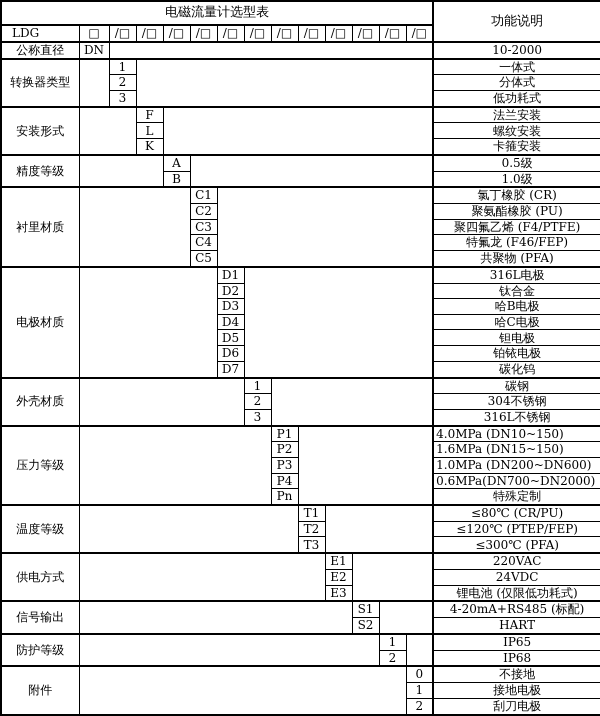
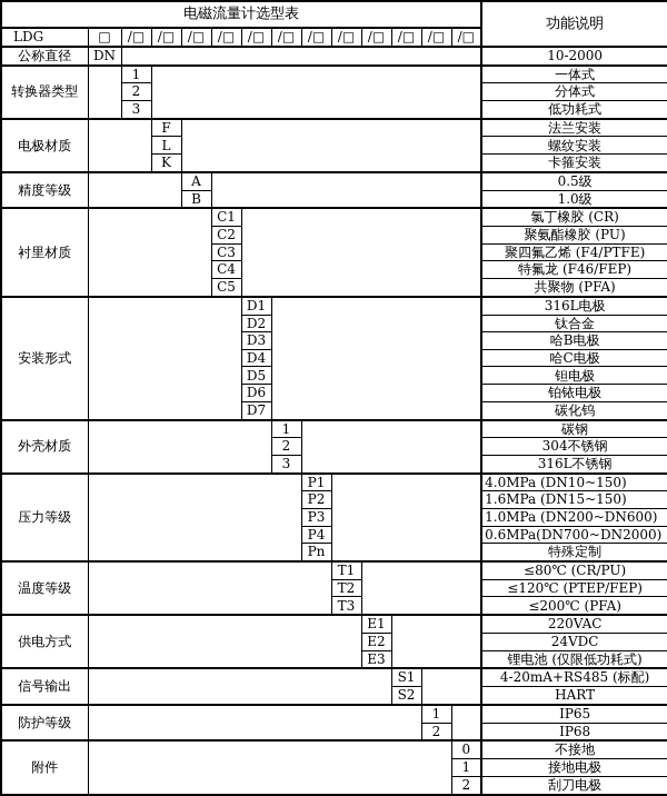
  电磁流量计选型表	功能说明
  LDG	□	/□	/□	/□	/□	/□	/□	/□	/□	/□	/□	/□	/□
  公称直径	DN		10-2000
  转换器类型		1		一体式
  2	分体式
  3	低功耗式
- 安装形式		F		法兰安装
+ 电极材质		F		法兰安装
  L	螺纹安装
  K	卡箍安装
  精度等级		A		0.5级
  B	1.0级
  衬里材质		C1		氯丁橡胶 (CR)
  C2	聚氨酯橡胶 (PU)
  C3	聚四氟乙烯 (F4/PTFE)
  C4	特氟龙 (F46/FEP)
  C5	共聚物 (PFA)
- 电极材质		D1		316L电极
+ 安装形式		D1		316L电极
  D2	钛合金
  D3	哈B电极
  D4	哈C电极
  D5	钽电极
  D6	铂铱电极
  D7	碳化钨
  外壳材质		1		碳钢
  2	304不锈钢
  3	316L不锈钢
  压力等级		P1		4.0MPa (DN10~150)
  P2	1.6MPa (DN15~150)
  P3	1.0MPa (DN200~DN600)
  P4	0.6MPa(DN700~DN2000)
  Pn	特殊定制
  温度等级		T1		≤80℃ (CR/PU)
  T2	≤120℃ (PTEP/FEP)
- T3	≤300℃ (PFA)
+ T3	≤200℃ (PFA)
  供电方式		E1		220VAC
  E2	24VDC
  E3	锂电池 (仅限低功耗式)
  信号输出		S1		4-20mA+RS485 (标配)
  S2	HART
  防护等级		1		IP65
  2	IP68
  附件		0	不接地
  1	接地电极
  2	刮刀电极
